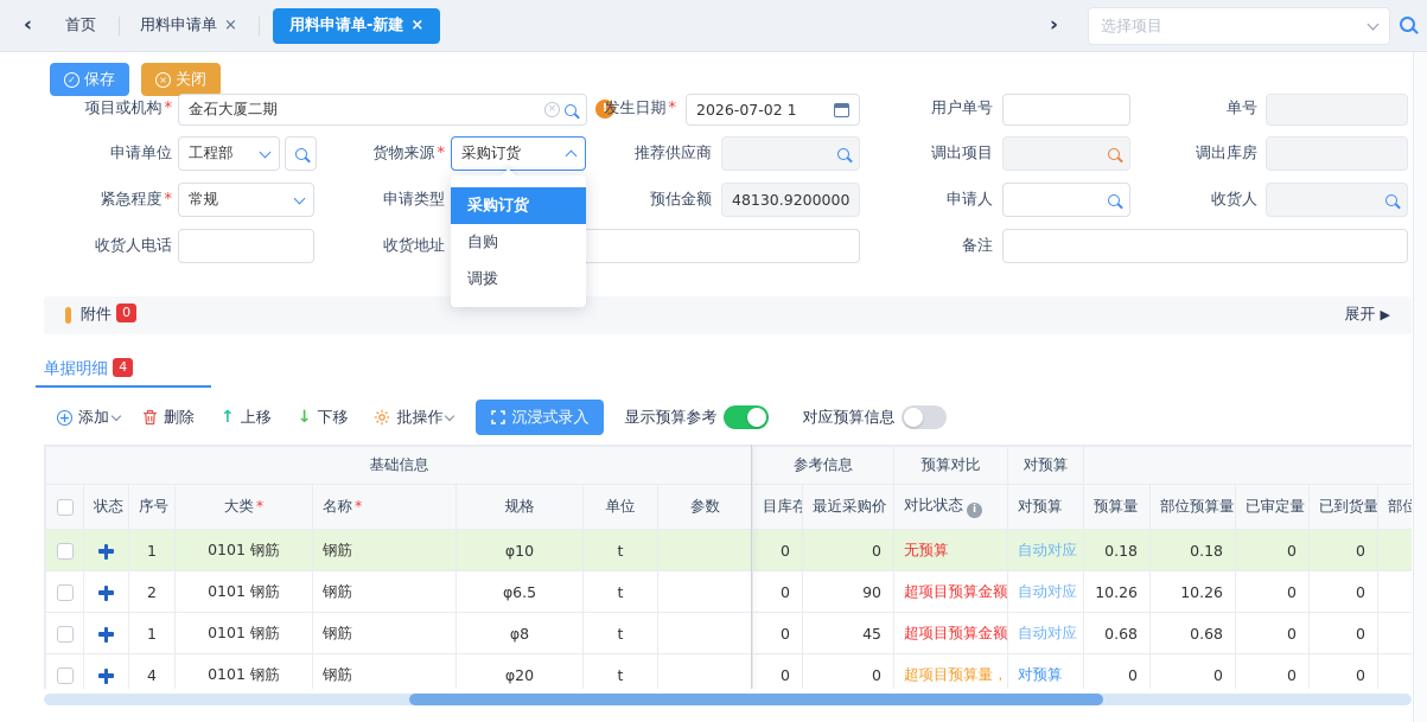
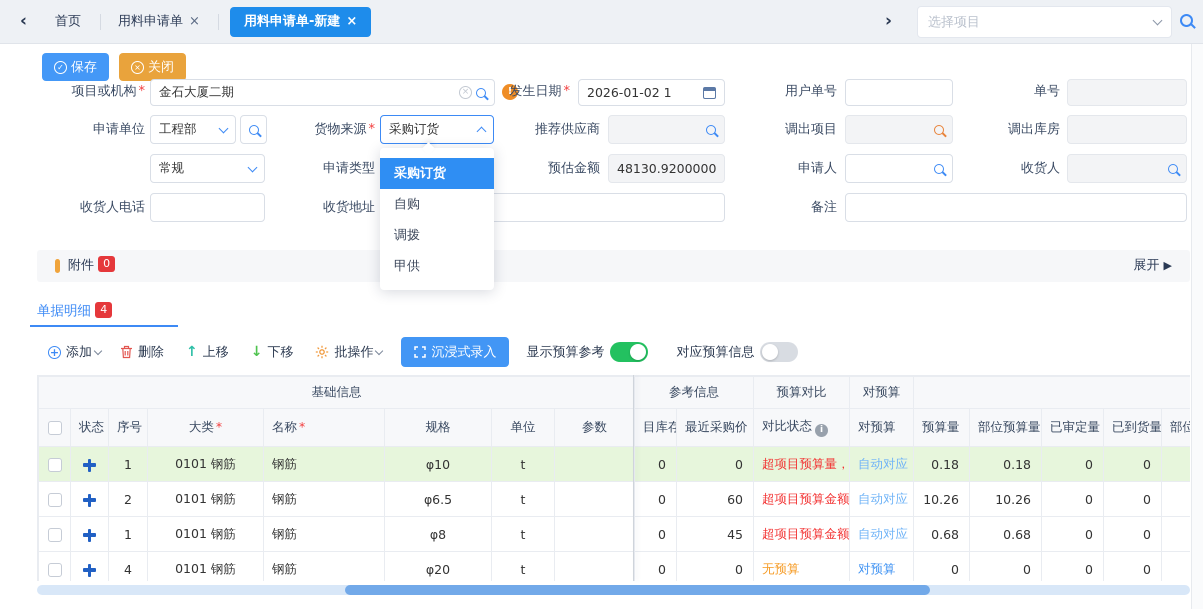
  ‹
  首页
  用料申请单 ×
  用料申请单-新建 ×
  ›
  选择项目
  ✓
  保存
  ×
  关闭
  项目或机构 *
  金石大厦二期
  ×
  !
  发生日期 *
- 2026-07-02 1
+ 2026-01-02 1
  用户单号
  单号
  申请单位
  工程部
  货物来源 *
  采购订货
  推荐供应商
  调出项目
  调出库房
- 紧急程度 *
  常规
  申请类型
  预估金额
  48130.9200000
  申请人
  收货人
  收货人电话
  收货地址
  备注
  采购订货
  自购
  调拨
+ 甲供
  附件 0
  展开 ▶
  单据明细 4
  +
  添加
  删除
  ↑
  上移
  ↓
  下移
  批操作
  沉浸式录入
  显示预算参考
  对应预算信息
  基础信息	参考信息	预算对比	对预算
  	状态	序号	大类 *	名称 *	规格	单位	参数	目库存	最近采购价	对比状态 i	对预算	预算量	部位预算量	已审定量	已到货量	部位
- 		1	0101 钢筋	钢筋	φ10	t		0	0	无预算	自动对应	0.18	0.18	0	0
+ 		1	0101 钢筋	钢筋	φ10	t		0	0	超项目预算量，	自动对应	0.18	0.18	0	0
- 		2	0101 钢筋	钢筋	φ6.5	t		0	90	超项目预算金额	自动对应	10.26	10.26	0	0
+ 		2	0101 钢筋	钢筋	φ6.5	t		0	60	超项目预算金额	自动对应	10.26	10.26	0	0
  		1	0101 钢筋	钢筋	φ8	t		0	45	超项目预算金额	自动对应	0.68	0.68	0	0
- 		4	0101 钢筋	钢筋	φ20	t		0	0	超项目预算量，	对预算	0	0	0	0
+ 		4	0101 钢筋	钢筋	φ20	t		0	0	无预算	对预算	0	0	0	0
